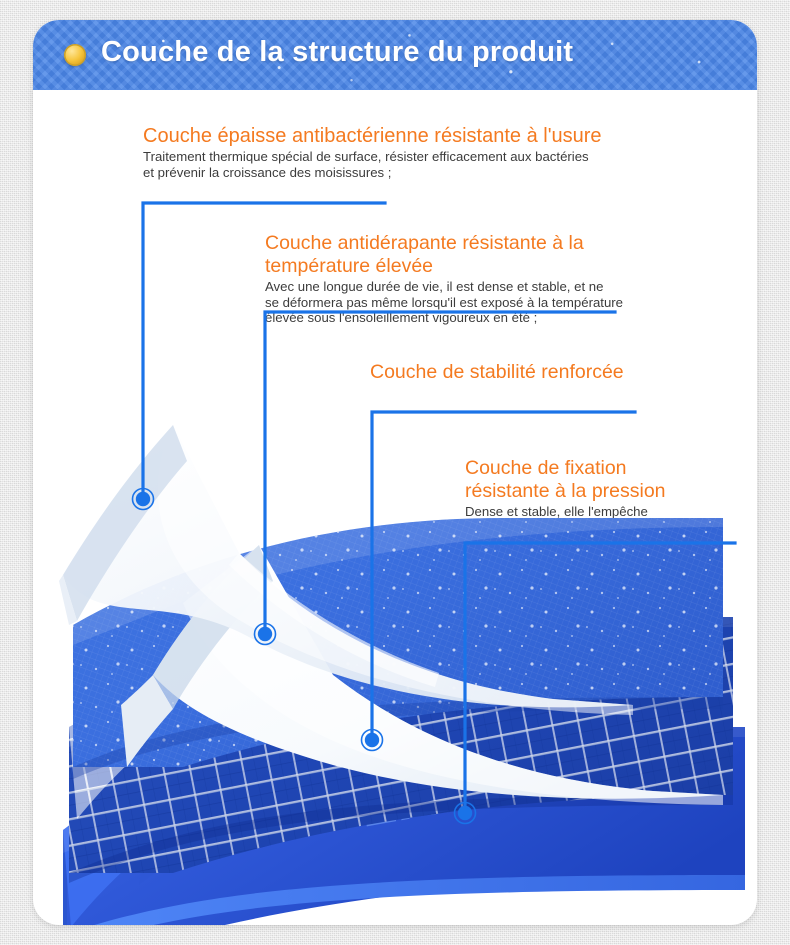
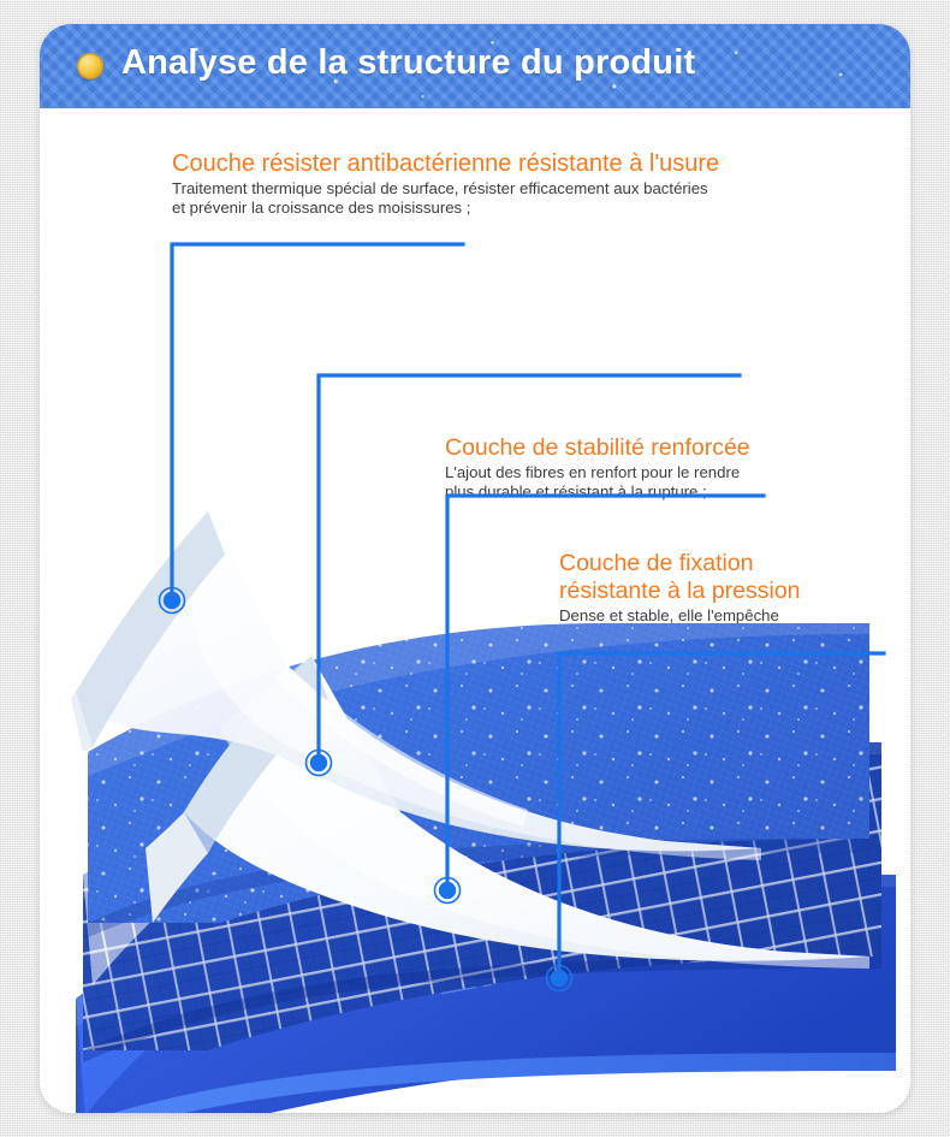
- Couche de la structure du produit
+ Analyse de la structure du produit
- Couche épaisse antibactérienne résistante à l'usure
+ Couche résister antibactérienne résistante à l'usure
  Traitement thermique spécial de surface, résister efficacement aux bactéries
  et prévenir la croissance des moisissures ;
- Couche antidérapante résistante à la
- température élevée
- Avec une longue durée de vie, il est dense et stable, et ne
- se déformera pas même lorsqu'il est exposé à la température
- élevée sous l'ensoleillement vigoureux en été ;
  Couche de stabilité renforcée
+ L'ajout des fibres en renfort pour le rendre
+ plus durable et résistant à la rupture ;
  Couche de fixation
  résistante à la pression
  Dense et stable, elle l'empêche
